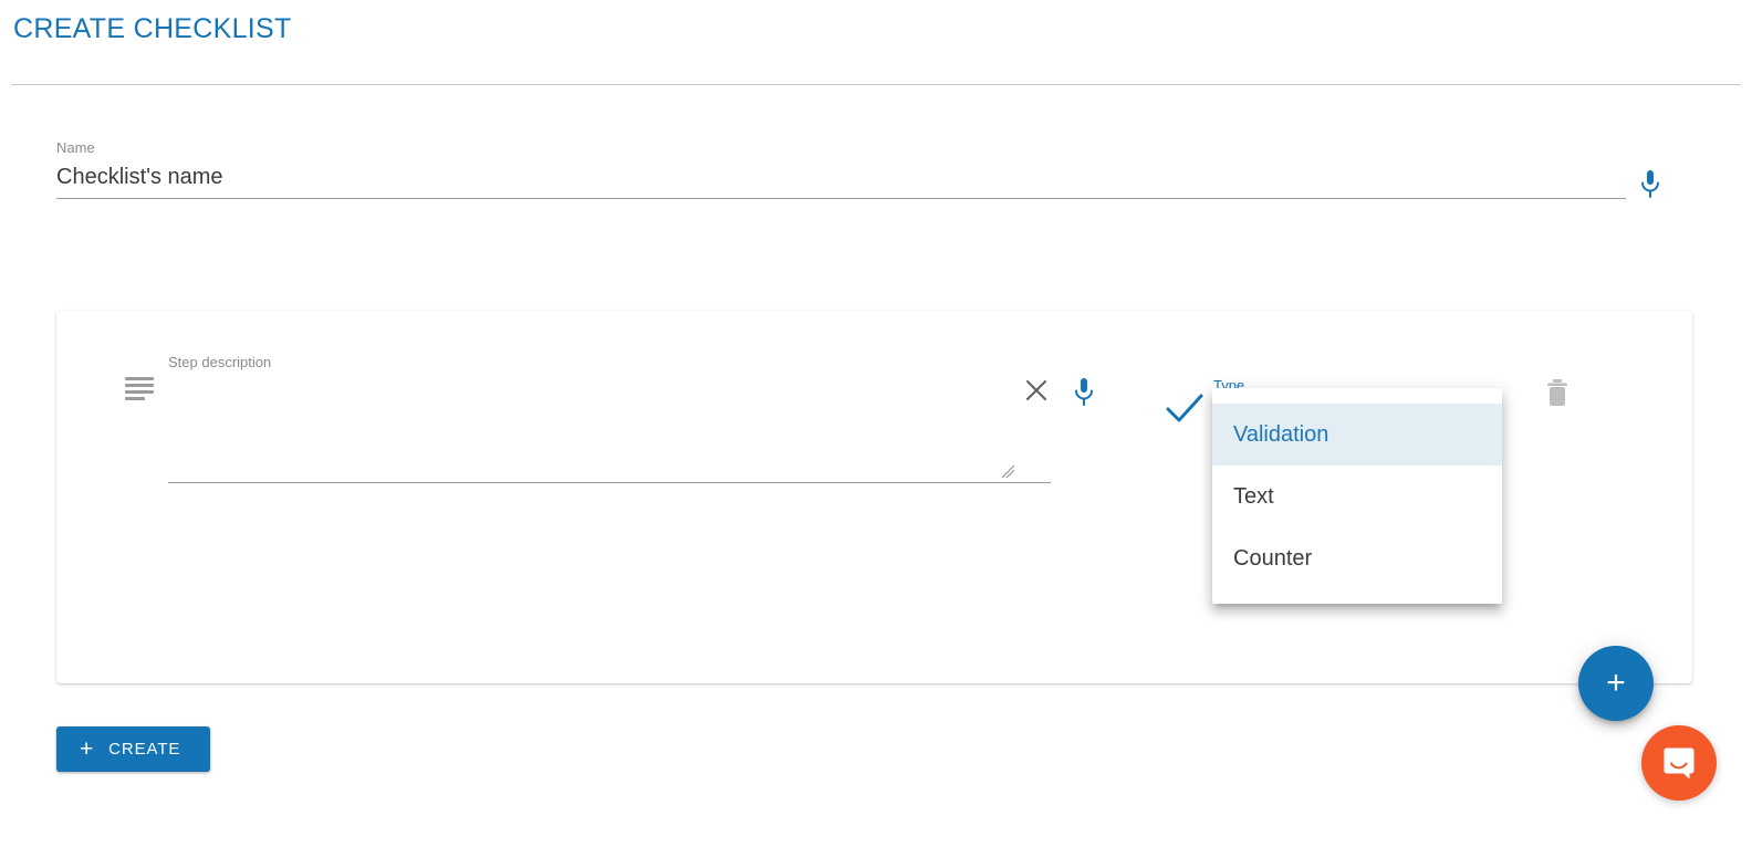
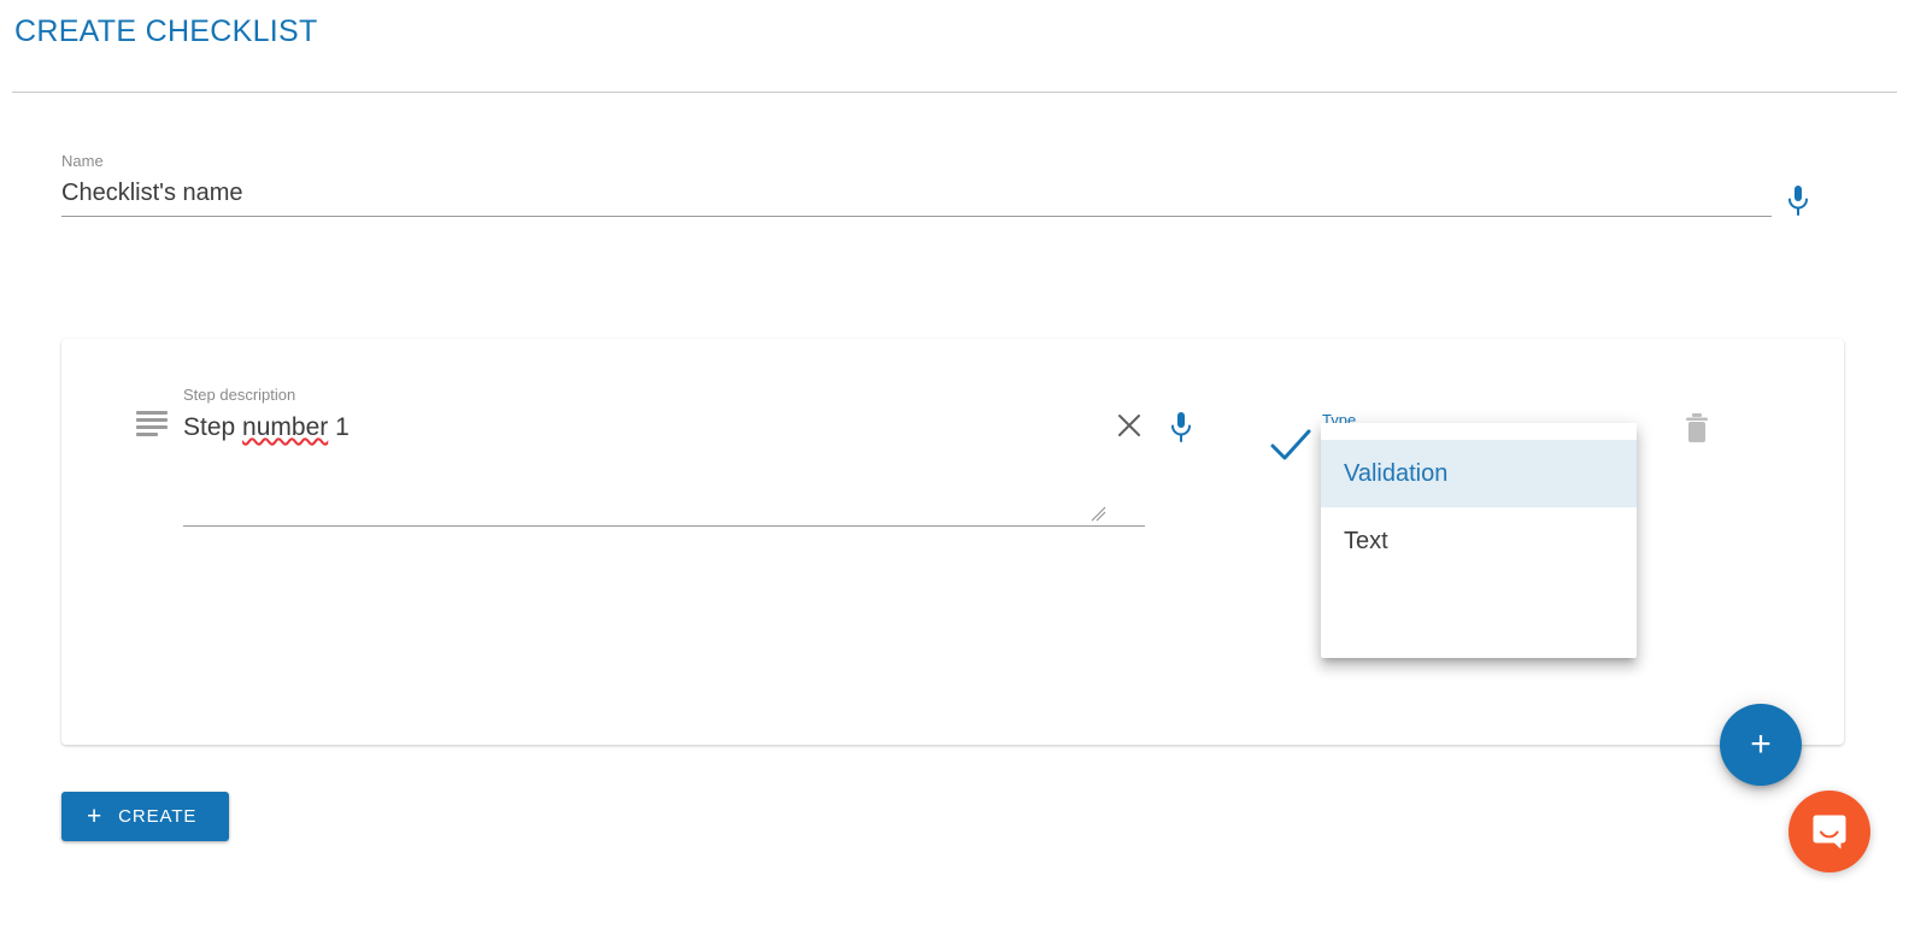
  CREATE CHECKLIST
  Name
  Checklist's name
  Step description
+ Step number 1
  Type
  Validation
  Text
- Counter
  +
  CREATE
  +
